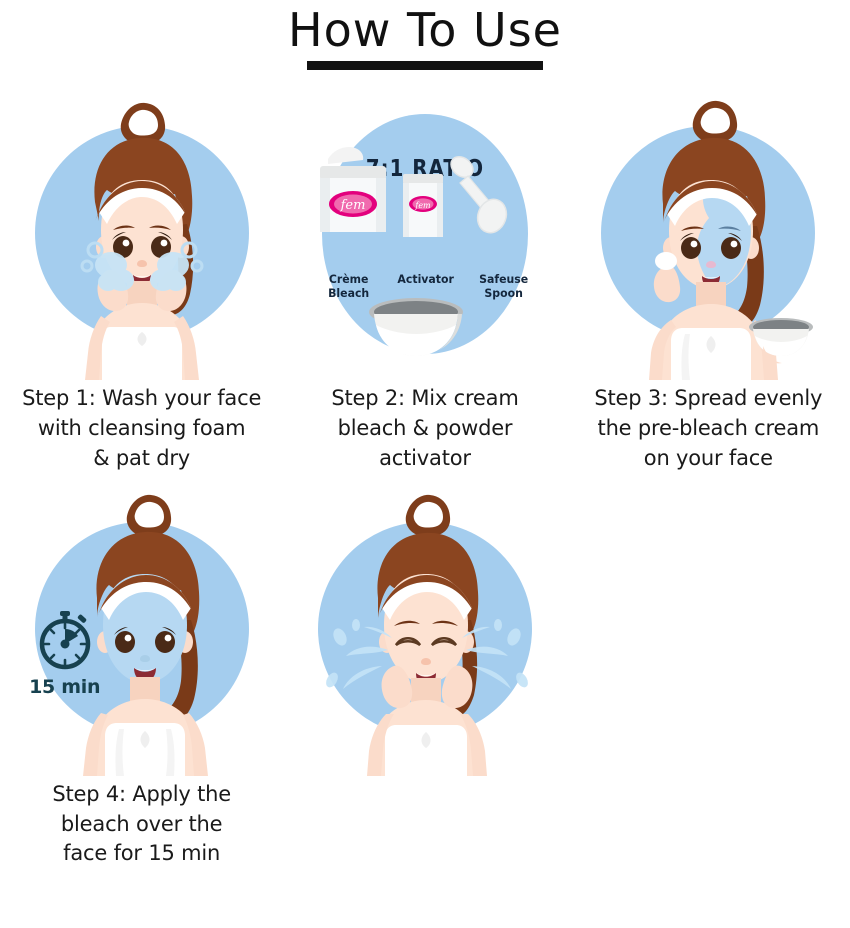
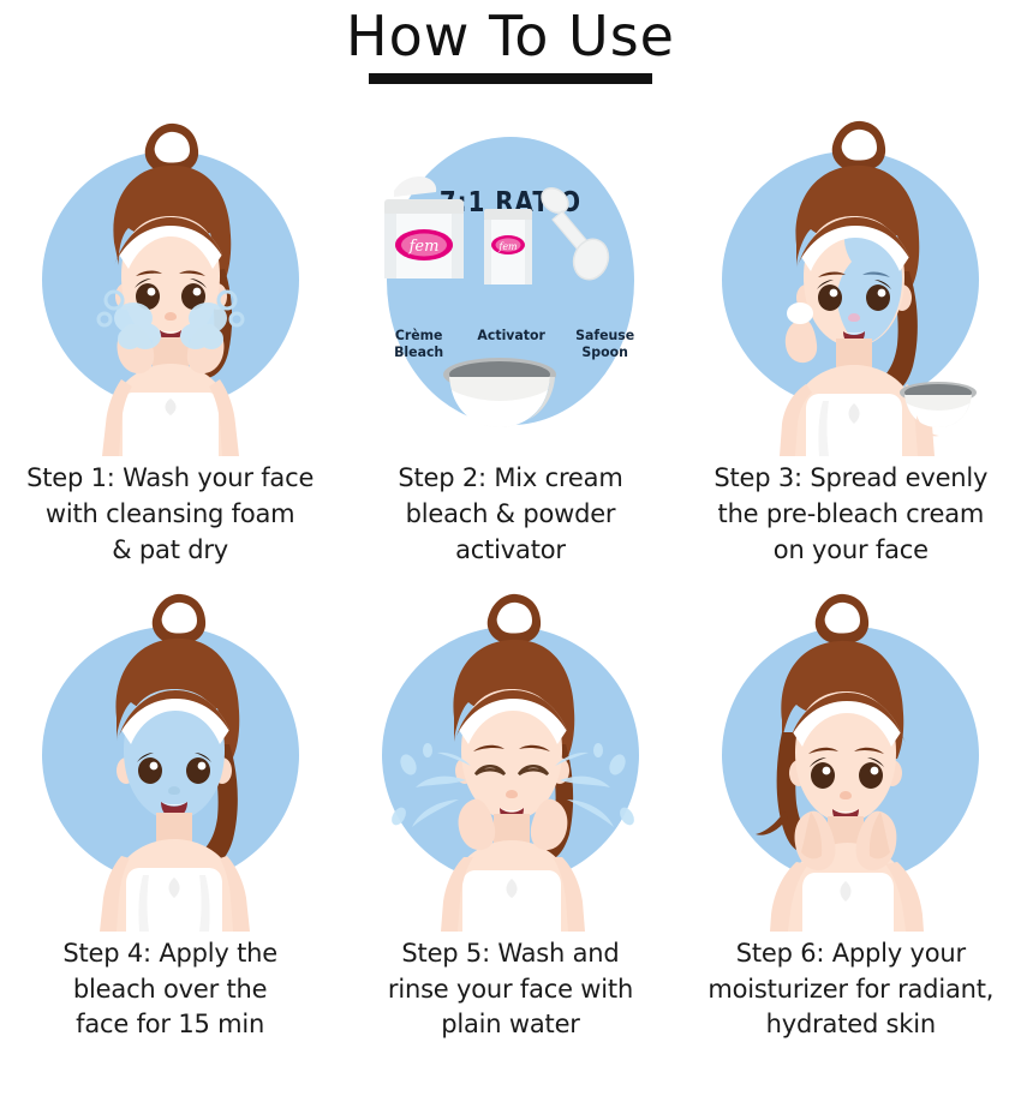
  How To Use
  Step 1: Wash your face
  with cleansing foam
  & pat dry
  fem
  fem
  Crème Bleach
  Activator
  Safeuse
  Spoon
  Step 2: Mix cream
  bleach & powder
  activator
  Step 3: Spread evenly
  the pre-bleach cream
  on your face
- 15 min
  Step 4: Apply the
  bleach over the
  face for 15 min
+ Step 5: Wash and
+ rinse your face with
+ plain water
+ Step 6: Apply your
+ moisturizer for radiant,
+ hydrated skin
